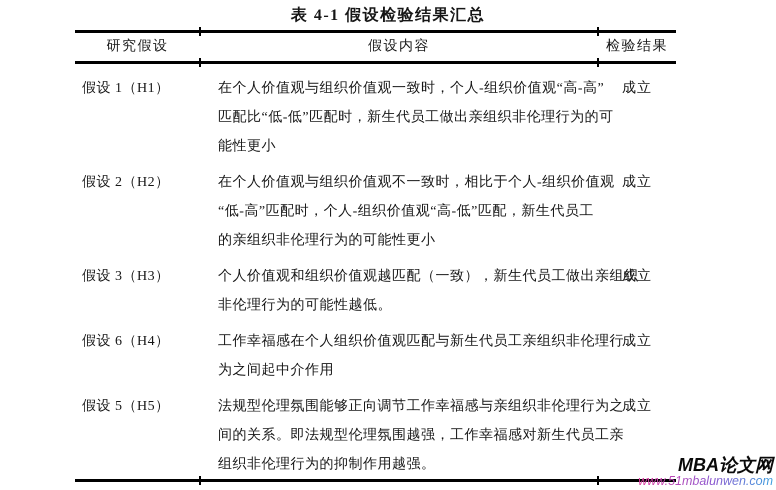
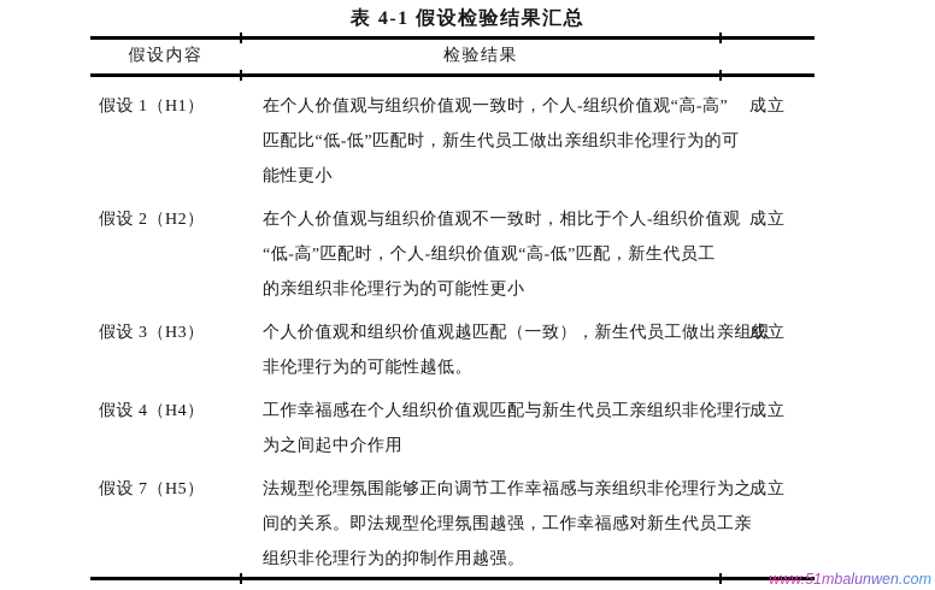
  表 4-1 假设检验结果汇总
- 研究假设
  假设内容
  检验结果
  假设 1（H1）
  在个人价值观与组织价值观一致时，个人-组织价值观“高-高”
  匹配比“低-低”匹配时，新生代员工做出亲组织非伦理行为的可
  能性更小
  成立
  假设 2（H2）
  在个人价值观与组织价值观不一致时，相比于个人-组织价值观
  “低-高”匹配时，个人-组织价值观“高-低”匹配，新生代员工
  的亲组织非伦理行为的可能性更小
  成立
  假设 3（H3）
  个人价值观和组织价值观越匹配（一致），新生代员工做出亲
  非伦理行为的可能性越低。
  成立
- 假设 6（H4）
+ 假设 4（H4）
  工作幸福感在个人组织价值观匹配与新生代员工亲组织非伦理
  为之间起中介作用
  成立
- 假设 5（H5）
+ 假设 7（H5）
  法规型伦理氛围能够正向调节工作幸福感与亲组织非伦理行为
  间的关系。即法规型伦理氛围越强，工作幸福感对新生代员工
  组织非伦理行为的抑制作用越强。
  成立
- MBA论文网
  www.51mbalunwen.com
